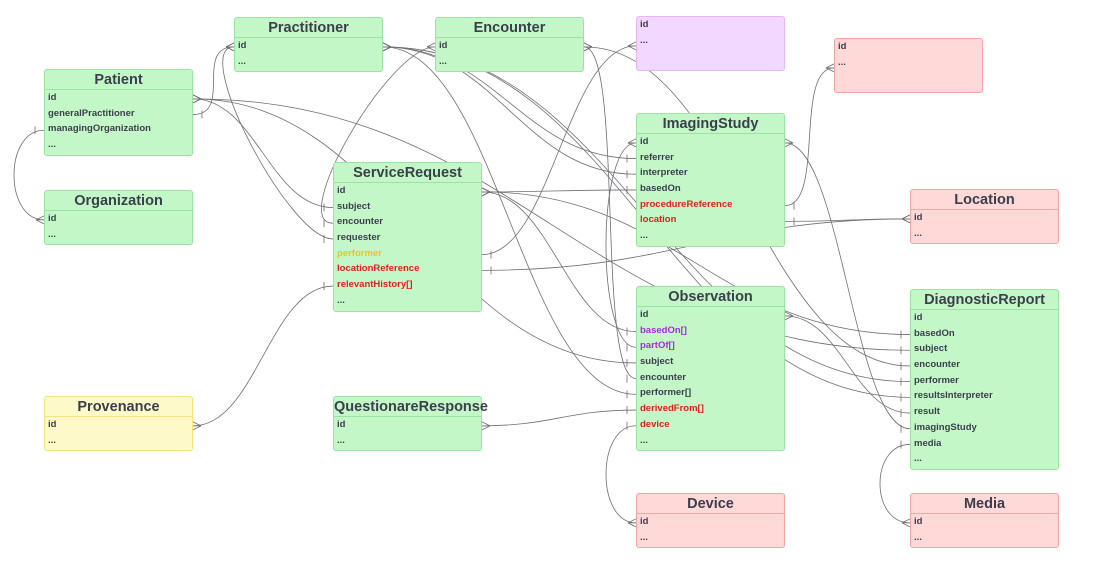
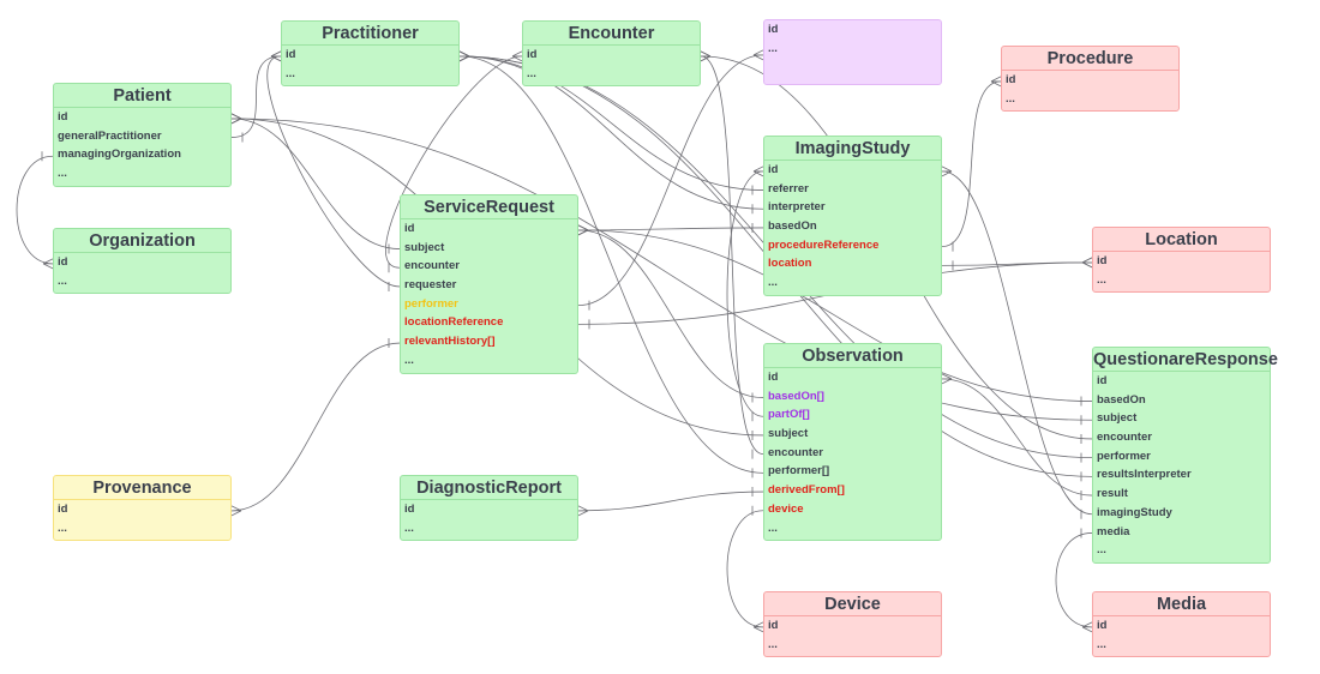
  Practitioner
  id
  ...
  Encounter
  id
  ...
  id
  ...
+ Procedure
  id
  ...
  Patient
  id
  generalPractitioner
  managingOrganization
  ...
  Organization
  id
  ...
  ServiceRequest
  id
  subject
  encounter
  requester
  performer
  locationReference
  relevantHistory[]
  ...
  ImagingStudy
  id
  referrer
  interpreter
  basedOn
  procedureReference
  location
  ...
  Location
  id
  ...
  Observation
  id
  basedOn[]
  partOf[]
  subject
  encounter
  performer[]
  derivedFrom[]
  device
  ...
- DiagnosticReport
+ QuestionareResponse
  id
  basedOn
  subject
  encounter
  performer
  resultsInterpreter
  result
  imagingStudy
  media
  ...
  Provenance
  id
  ...
- QuestionareResponse
+ DiagnosticReport
  id
  ...
  Device
  id
  ...
  Media
  id
  ...
